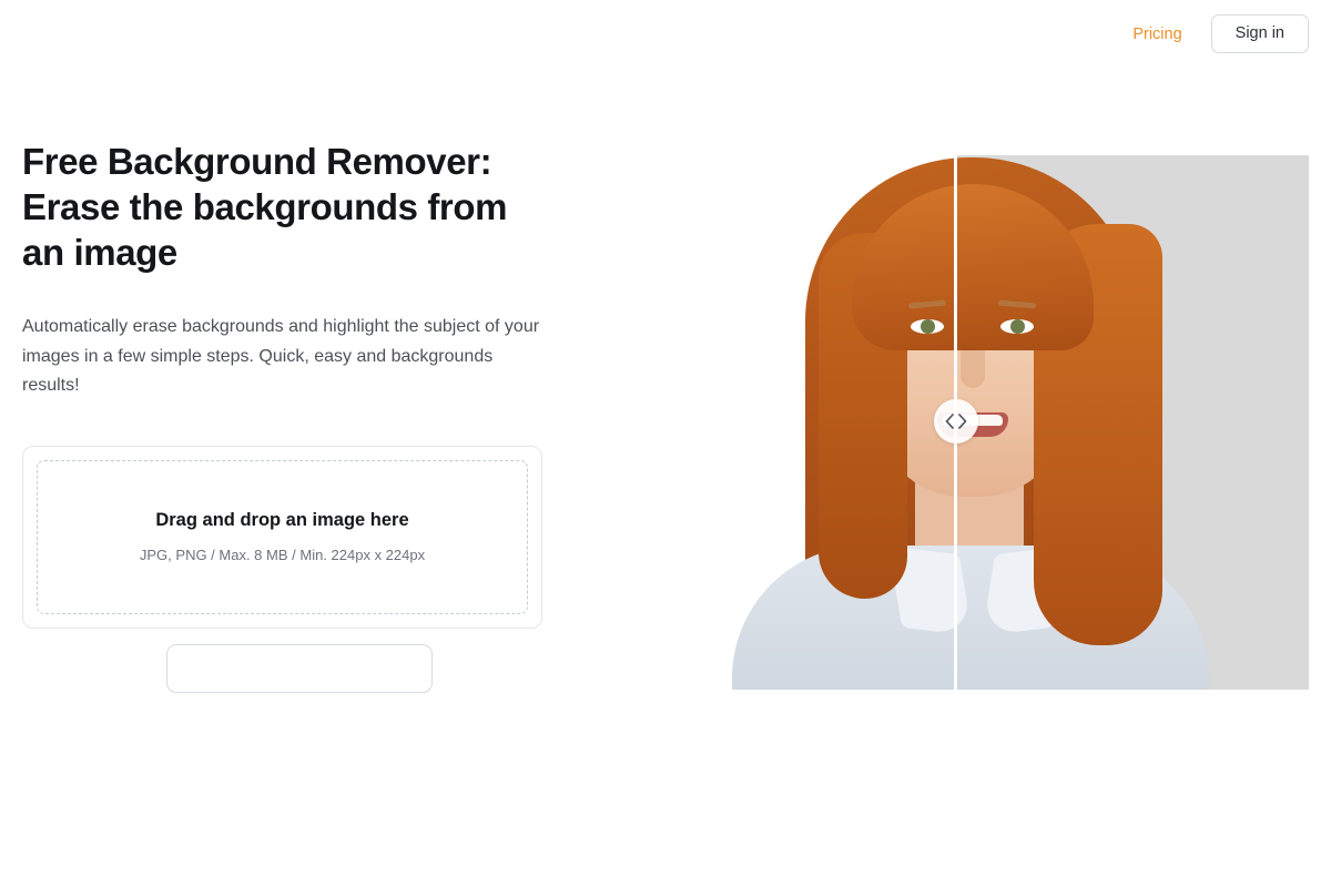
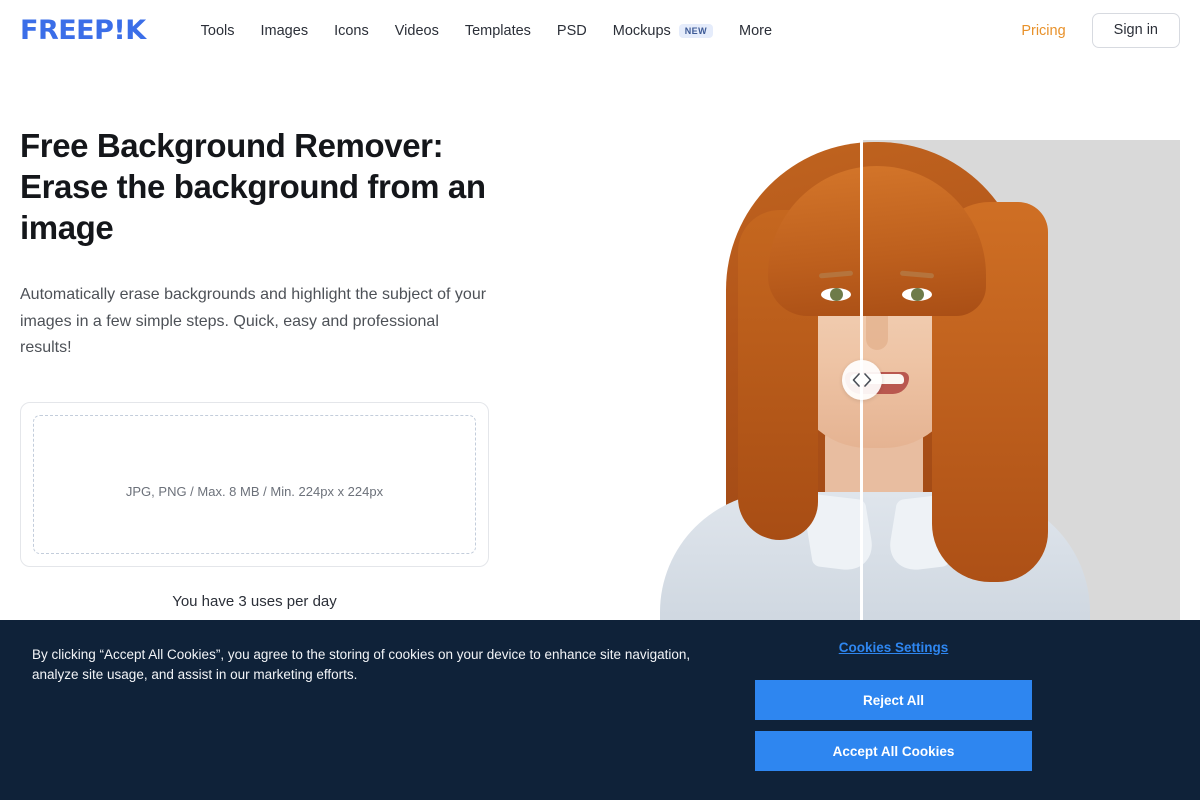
+ FREEP!K
+ Tools
+ Images
+ Icons
+ Videos
+ Templates
+ PSD
+ Mockups
+ NEW
+ More
  Pricing
  Sign in
- Free Background Remover: Erase the backgrounds from an image
+ Free Background Remover: Erase the background from an image
- Automatically erase backgrounds and highlight the subject of your images in a few simple steps. Quick, easy and backgrounds results!
+ Automatically erase backgrounds and highlight the subject of your images in a few simple steps. Quick, easy and professional results!
- Drag and drop an image here
  JPG, PNG / Max. 8 MB / Min. 224px x 224px
+ You have 3 uses per day
+ By clicking “Accept All Cookies”, you agree to the storing of cookies on your device to enhance site navigation, analyze site usage, and assist in our marketing efforts.
+ Cookies Settings
+ Reject All
+ Accept All Cookies
